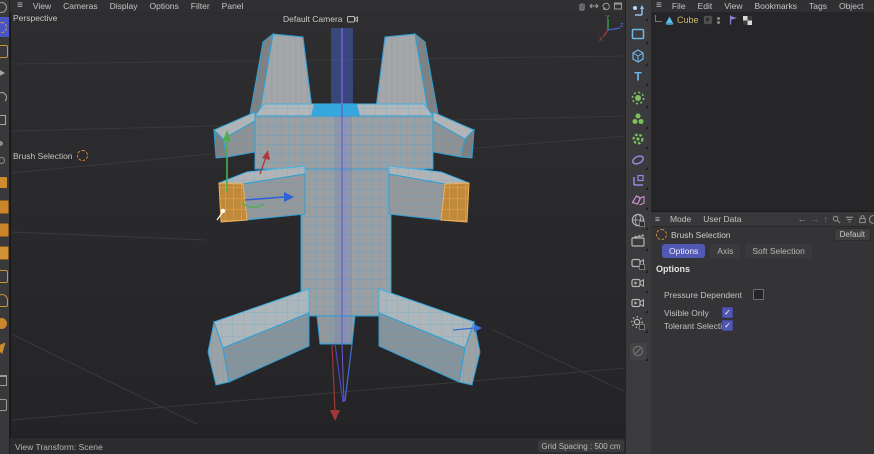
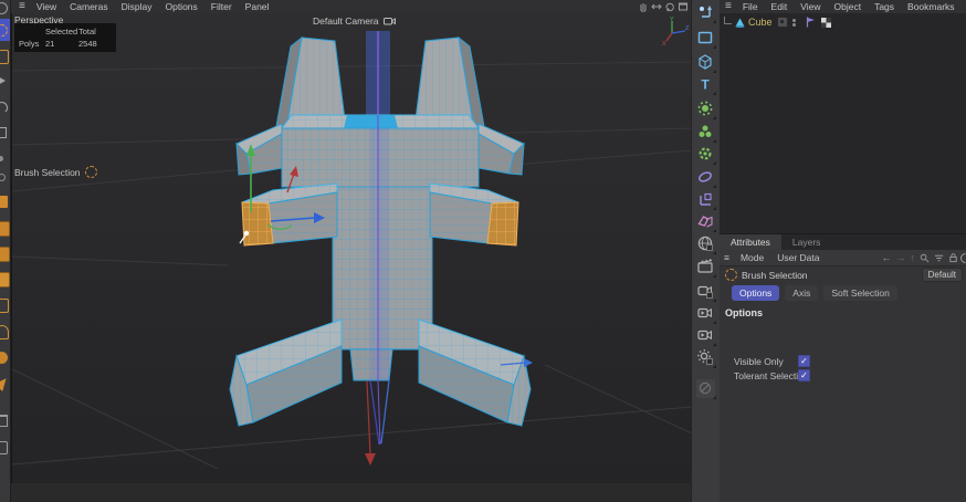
  ≡
  View
  Cameras
  Display
  Options
  Filter
  Panel
  Perspective
+ Selected
+ Total
+ Polys
+ 21
+ 2548
  Default Camera
  Brush Selection
- View Transform: Scene
- Grid Spacing : 500 cm
  T
  ≡
  File
  Edit
  View
- Bookmarks
+ Object
  Tags
- Object
+ Bookmarks
  Cube
+ Attributes
+ Layers
  ≡
  Mode
  User Data
  ←
  →
  ↑
  Brush Selection
  Default
  Options
  Axis
  Soft Selection
  Options
- Pressure Dependent
  Visible Only
  ✓
  Tolerant Select
  ✓
